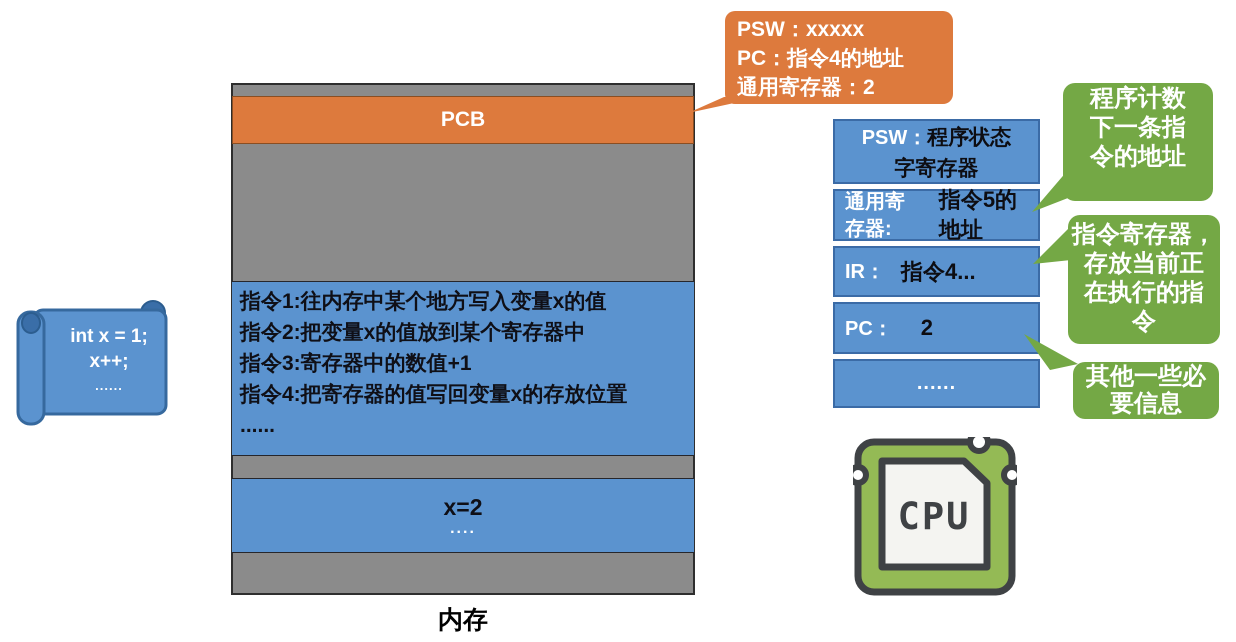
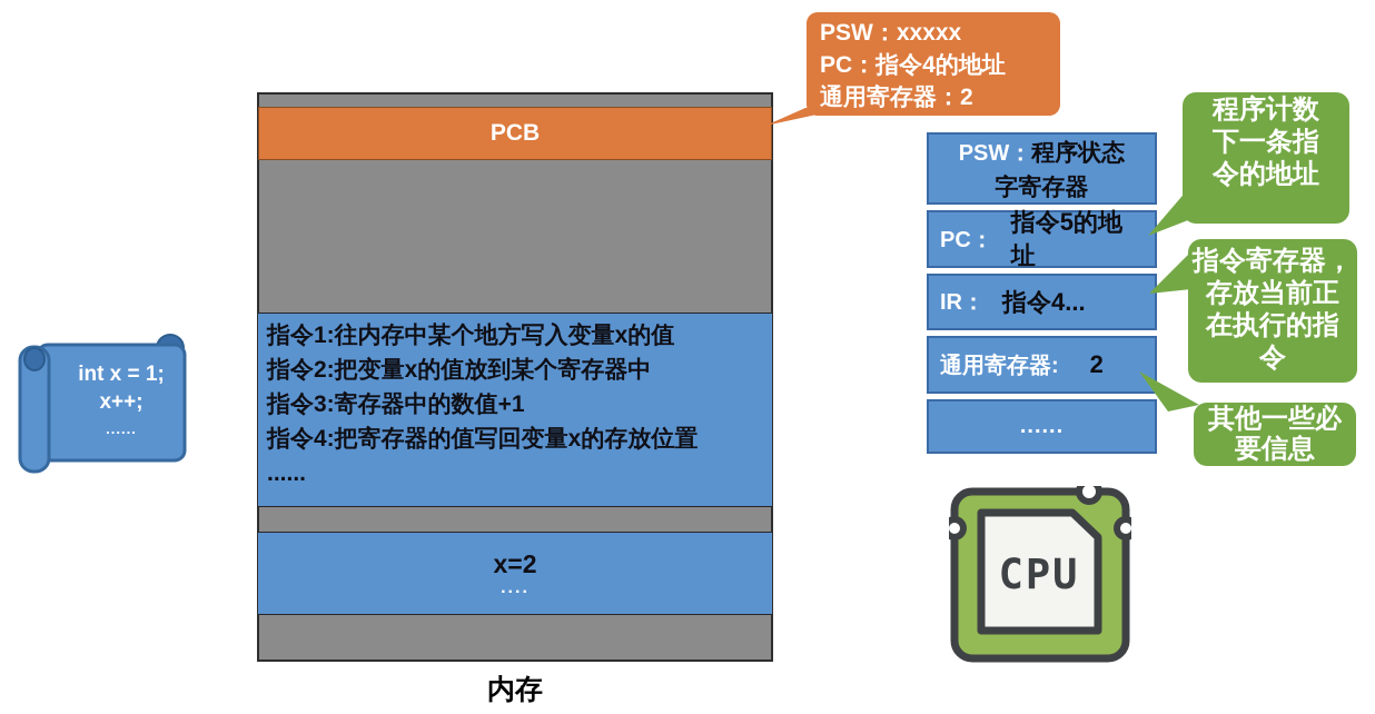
  int x = 1;
  x++;
  ......
  PCB
  指令1:往内存中某个地方写入变量x的值
  指令2:把变量x的值放到某个寄存器中
  指令3:寄存器中的数值+1
  指令4:把寄存器的值写回变量x的存放位置
  ......
  x=2
  ....
  内存
  PSW：xxxxx
  PC：指令4的地址
  通用寄存器：2
  PSW：程序状态字寄存器
- 通用寄存器:
+ PC：
  指令5的地址
  IR：
  指令4...
- PC：
+ 通用寄存器:
  2
  ......
  程序计数
  下一条指
  令的地址
  指令寄存器，
  存放当前正
  在执行的指
  令
  其他一些必
  要信息
  CPU
